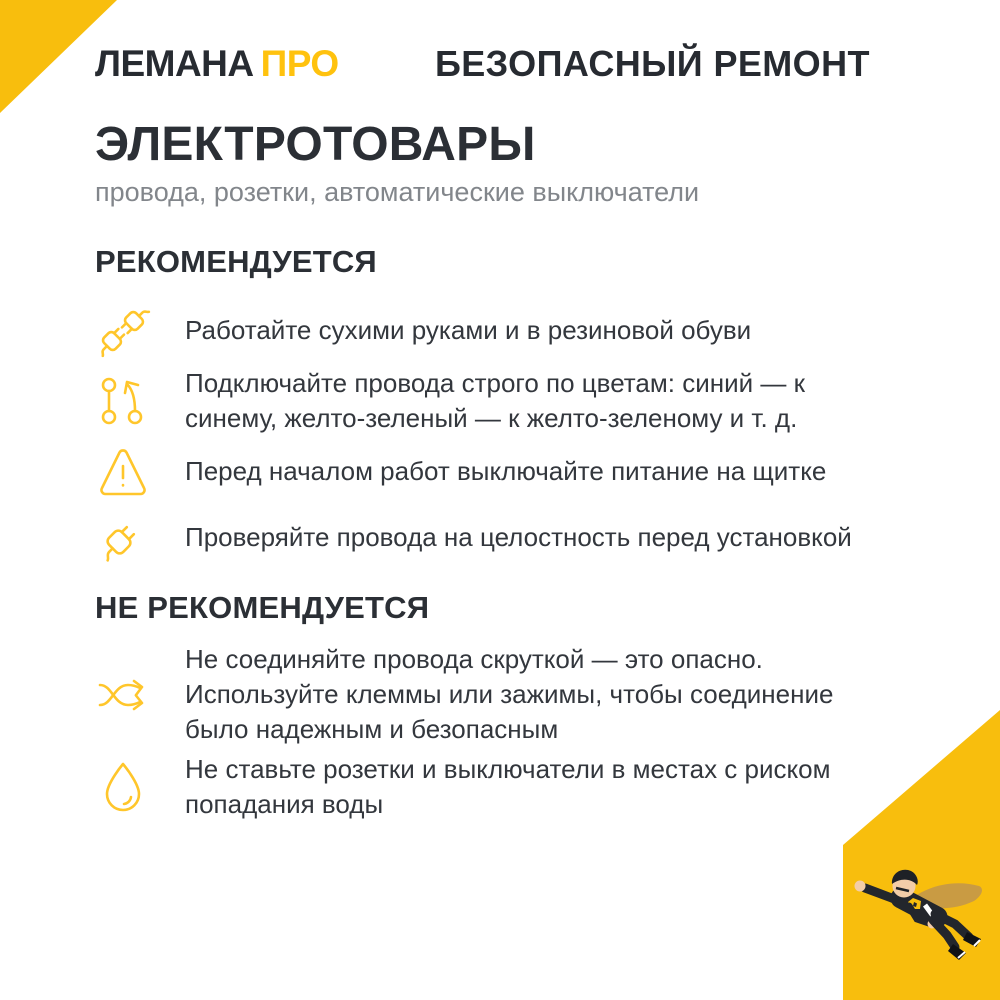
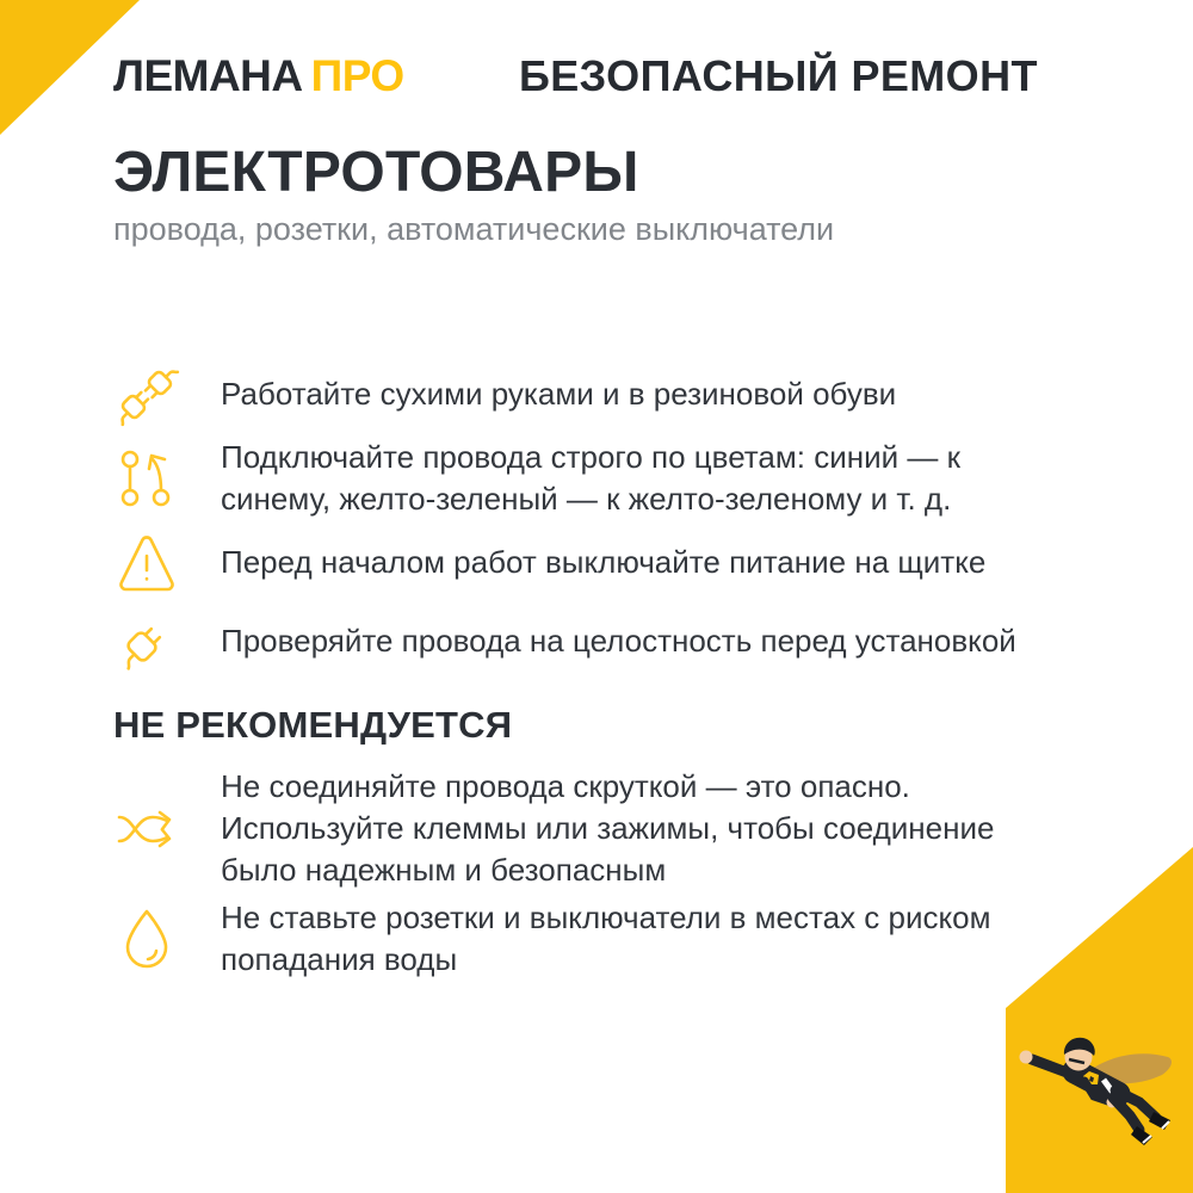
  ЛЕМАНА ПРО
  БЕЗОПАСНЫЙ РЕМОНТ
  ЭЛЕКТРОТОВАРЫ
  провода, розетки, автоматические выключатели
- РЕКОМЕНДУЕТСЯ
  Работайте сухими руками и в резиновой обуви
  Подключайте провода строго по цветам: синий — к синему, желто-зеленый — к желто-зеленому и т. д.
  Перед началом работ выключайте питание на щитке
  Проверяйте провода на целостность перед установкой
  НЕ РЕКОМЕНДУЕТСЯ
  Не соединяйте провода скруткой — это опасно. Используйте клеммы или зажимы, чтобы соединение было надежным и безопасным
  Не ставьте розетки и выключатели в местах с риском попадания воды
